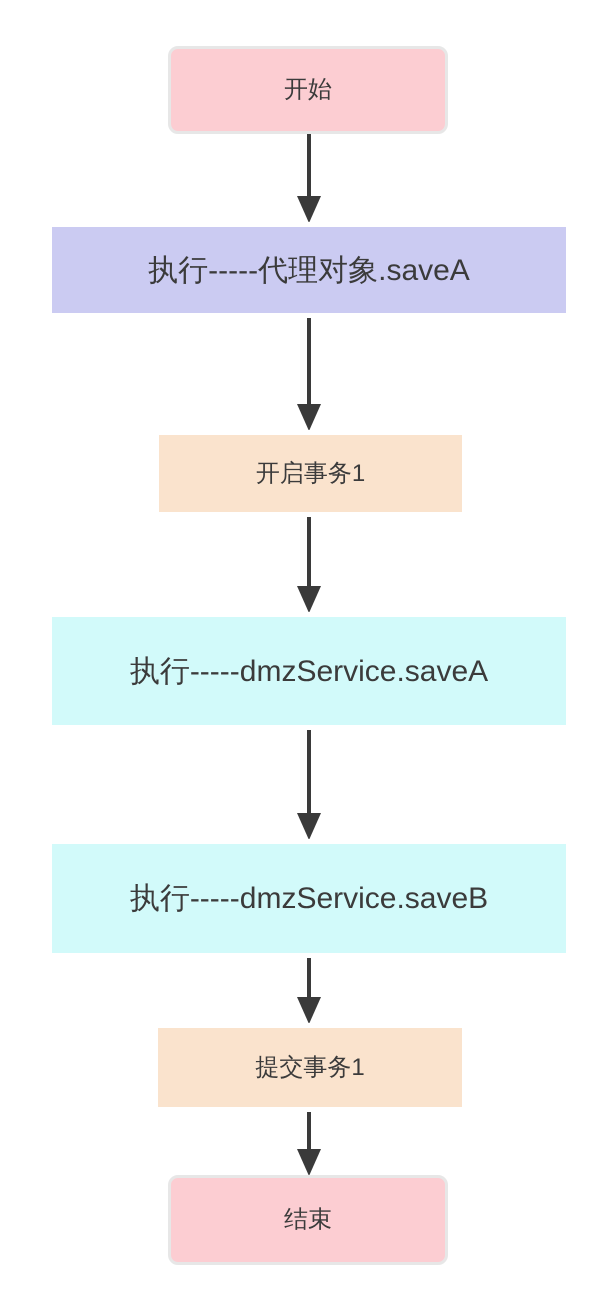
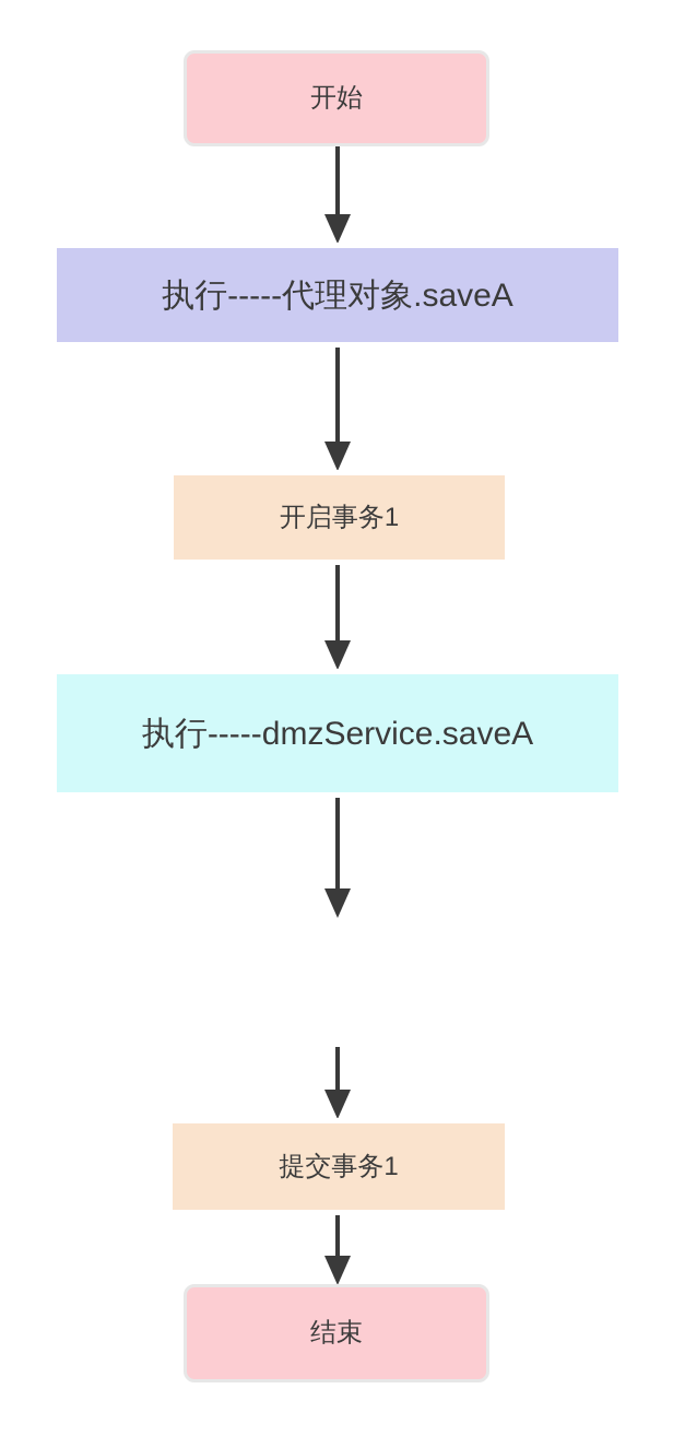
  开始
  执行-----代理对象.saveA
  开启事务1
  执行-----dmzService.saveA
- 执行-----dmzService.saveB
  提交事务1
  结束
